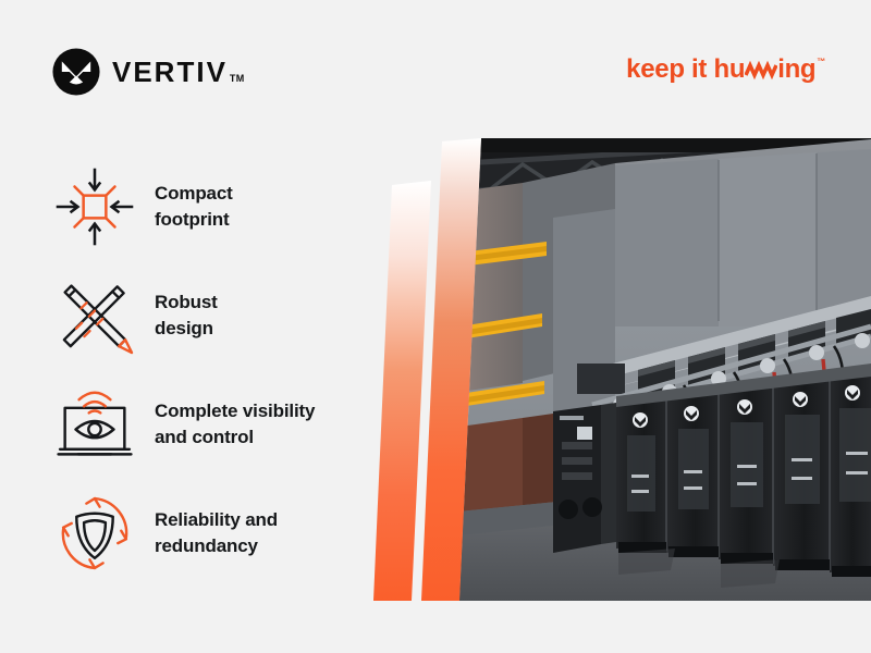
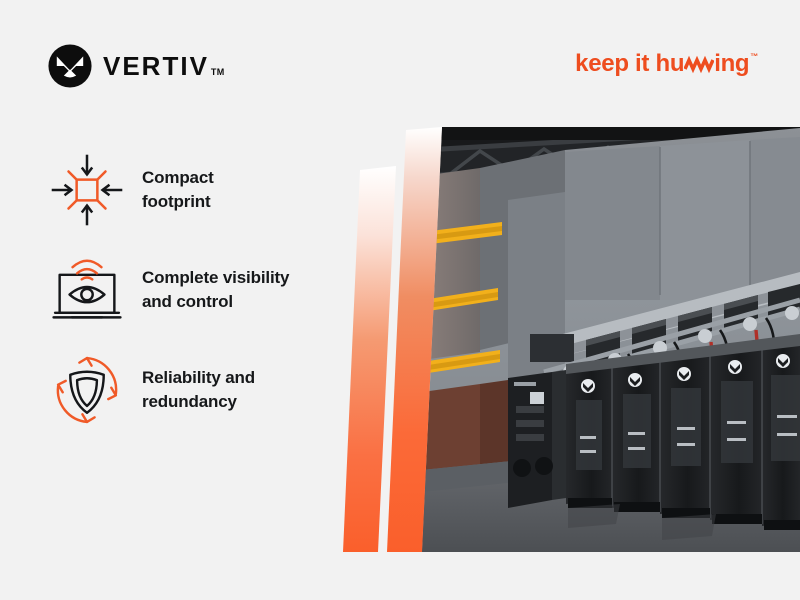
  VERTIV
  TM
  keep it hu
  ing
  ™
  Compact
  footprint
- Robust
- design
  Complete visibility
  and control
  Reliability and
  redundancy
